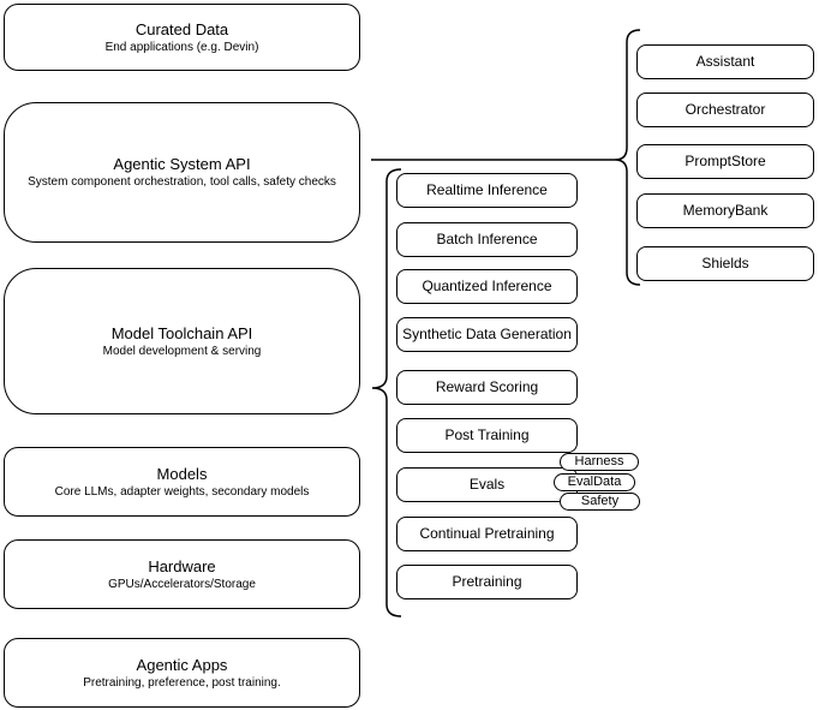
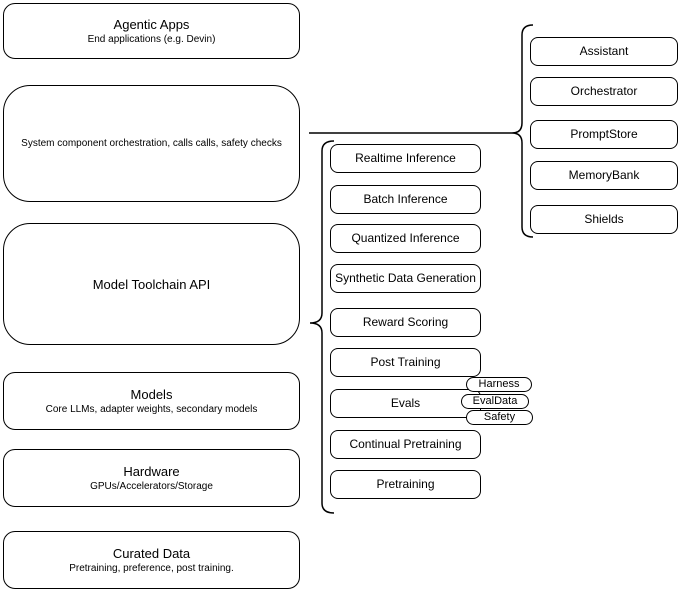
- Curated Data
+ Agentic Apps
  End applications (e.g. Devin)
- Agentic System API
- System component orchestration, tool calls, safety checks
+ System component orchestration, calls calls, safety checks
  Model Toolchain API
- Model development & serving
  Models
  Core LLMs, adapter weights, secondary models
  Hardware
  GPUs/Accelerators/Storage
- Agentic Apps
+ Curated Data
  Pretraining, preference, post training.
  Realtime Inference
  Batch Inference
  Quantized Inference
  Synthetic Data Generation
  Reward Scoring
  Post Training
  Evals
  Continual Pretraining
  Pretraining
  Harness
  EvalData
  Safety
  Assistant
  Orchestrator
  PromptStore
  MemoryBank
  Shields
